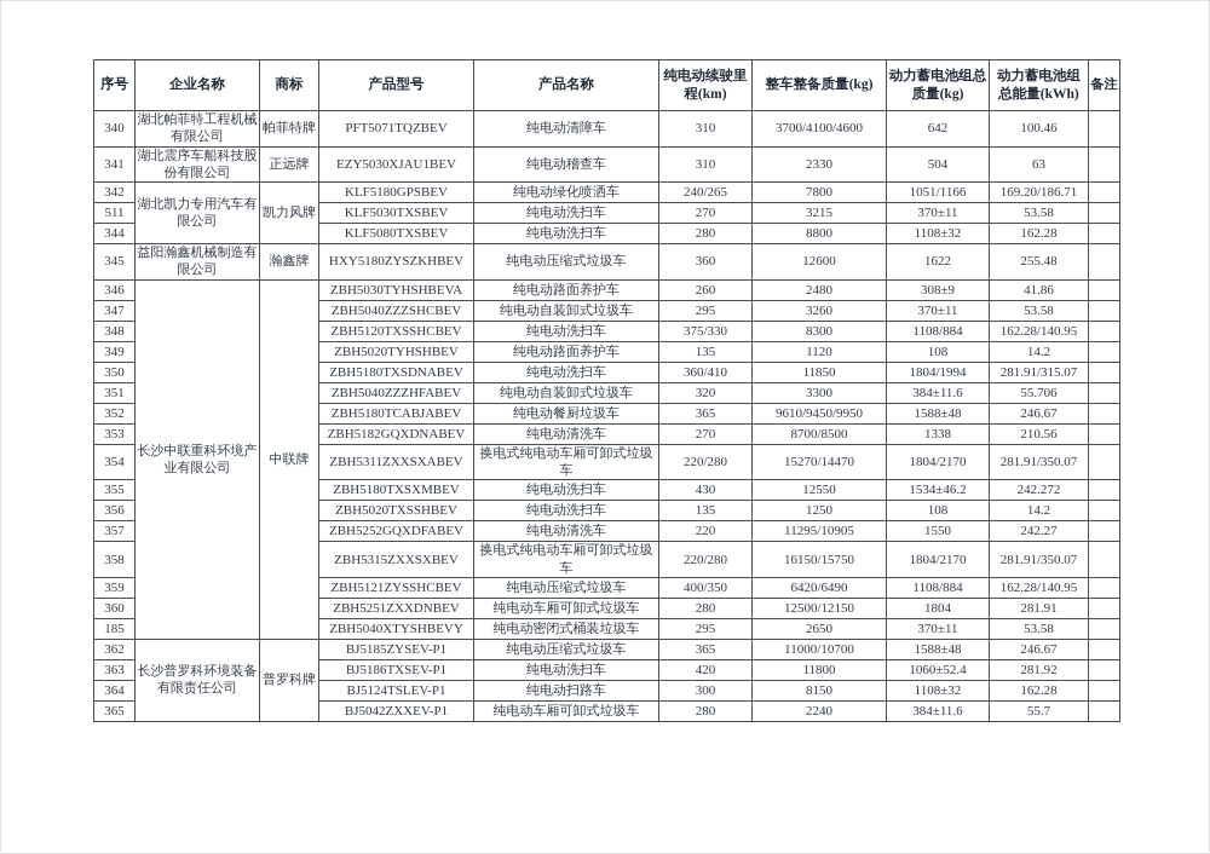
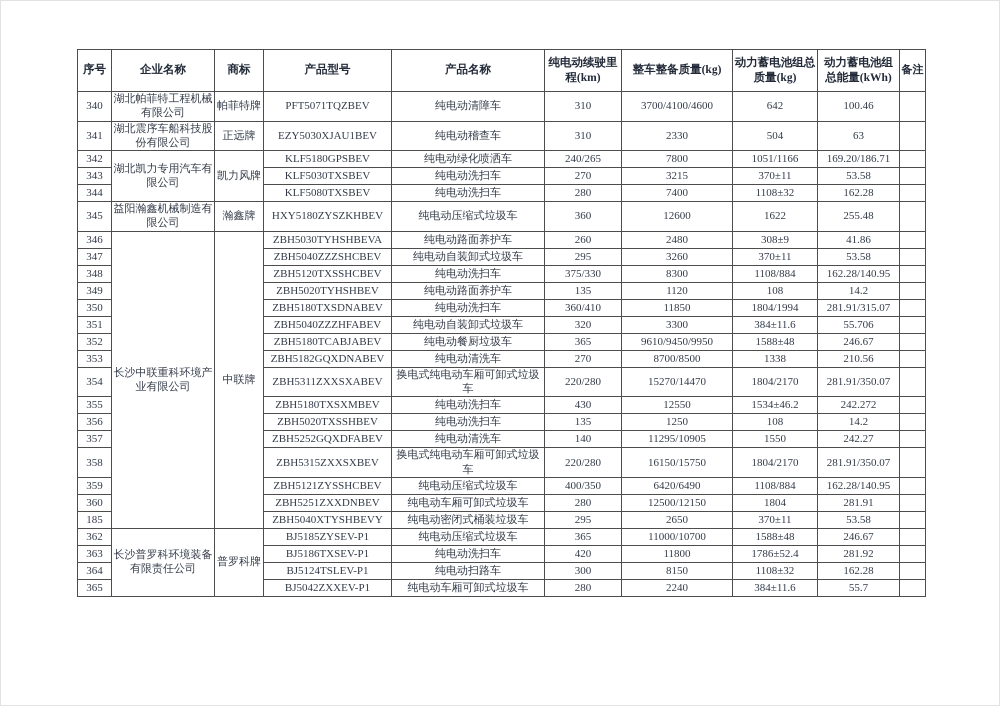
  序号	企业名称	商标	产品型号	产品名称	纯电动续驶里程(km)	整车整备质量(kg)	动力蓄电池组总质量(kg)	动力蓄电池组总能量(kWh)	备注
  340	湖北帕菲特工程机械有限公司	帕菲特牌	PFT5071TQZBEV	纯电动清障车	310	3700/4100/4600	642	100.46
  341	湖北震序车船科技股份有限公司	正远牌	EZY5030XJAU1BEV	纯电动稽查车	310	2330	504	63
  342	湖北凯力专用汽车有限公司	凯力风牌	KLF5180GPSBEV	纯电动绿化喷洒车	240/265	7800	1051/1166	169.20/186.71
- 511	KLF5030TXSBEV	纯电动洗扫车	270	3215	370±11	53.58
+ 343	KLF5030TXSBEV	纯电动洗扫车	270	3215	370±11	53.58
- 344	KLF5080TXSBEV	纯电动洗扫车	280	8800	1108±32	162.28
+ 344	KLF5080TXSBEV	纯电动洗扫车	280	7400	1108±32	162.28
  345	益阳瀚鑫机械制造有限公司	瀚鑫牌	HXY5180ZYSZKHBEV	纯电动压缩式垃圾车	360	12600	1622	255.48
  346	长沙中联重科环境产业有限公司	中联牌	ZBH5030TYHSHBEVA	纯电动路面养护车	260	2480	308±9	41.86
  347	ZBH5040ZZZSHCBEV	纯电动自装卸式垃圾车	295	3260	370±11	53.58
  348	ZBH5120TXSSHCBEV	纯电动洗扫车	375/330	8300	1108/884	162.28/140.95
  349	ZBH5020TYHSHBEV	纯电动路面养护车	135	1120	108	14.2
  350	ZBH5180TXSDNABEV	纯电动洗扫车	360/410	11850	1804/1994	281.91/315.07
  351	ZBH5040ZZZHFABEV	纯电动自装卸式垃圾车	320	3300	384±11.6	55.706
  352	ZBH5180TCABJABEV	纯电动餐厨垃圾车	365	9610/9450/9950	1588±48	246.67
  353	ZBH5182GQXDNABEV	纯电动清洗车	270	8700/8500	1338	210.56
  354	ZBH5311ZXXSXABEV	换电式纯电动车厢可卸式垃圾车	220/280	15270/14470	1804/2170	281.91/350.07
  355	ZBH5180TXSXMBEV	纯电动洗扫车	430	12550	1534±46.2	242.272
  356	ZBH5020TXSSHBEV	纯电动洗扫车	135	1250	108	14.2
- 357	ZBH5252GQXDFABEV	纯电动清洗车	220	11295/10905	1550	242.27
+ 357	ZBH5252GQXDFABEV	纯电动清洗车	140	11295/10905	1550	242.27
  358	ZBH5315ZXXSXBEV	换电式纯电动车厢可卸式垃圾车	220/280	16150/15750	1804/2170	281.91/350.07
  359	ZBH5121ZYSSHCBEV	纯电动压缩式垃圾车	400/350	6420/6490	1108/884	162.28/140.95
  360	ZBH5251ZXXDNBEV	纯电动车厢可卸式垃圾车	280	12500/12150	1804	281.91
  185	ZBH5040XTYSHBEVY	纯电动密闭式桶装垃圾车	295	2650	370±11	53.58
  362	长沙普罗科环境装备有限责任公司	普罗科牌	BJ5185ZYSEV-P1	纯电动压缩式垃圾车	365	11000/10700	1588±48	246.67
- 363	BJ5186TXSEV-P1	纯电动洗扫车	420	11800	1060±52.4	281.92
+ 363	BJ5186TXSEV-P1	纯电动洗扫车	420	11800	1786±52.4	281.92
  364	BJ5124TSLEV-P1	纯电动扫路车	300	8150	1108±32	162.28
  365	BJ5042ZXXEV-P1	纯电动车厢可卸式垃圾车	280	2240	384±11.6	55.7
